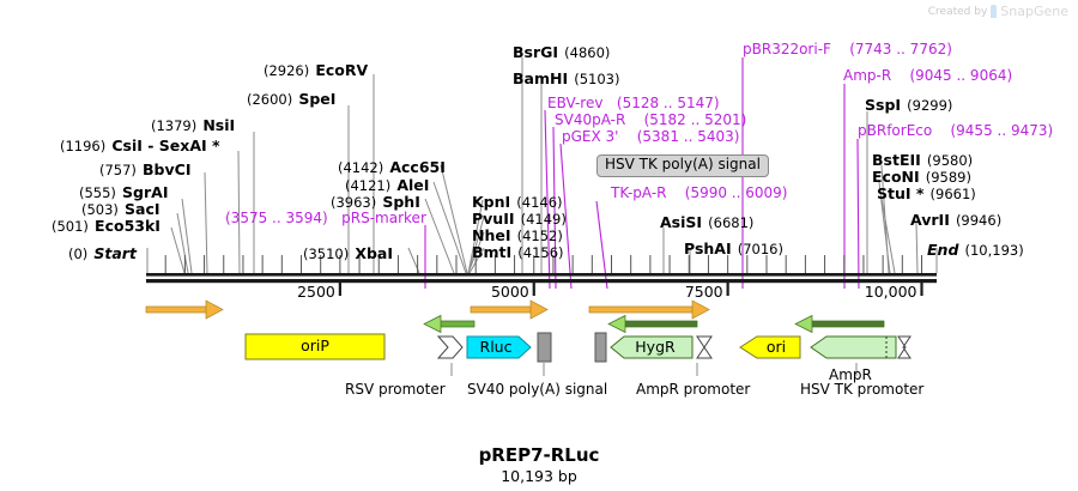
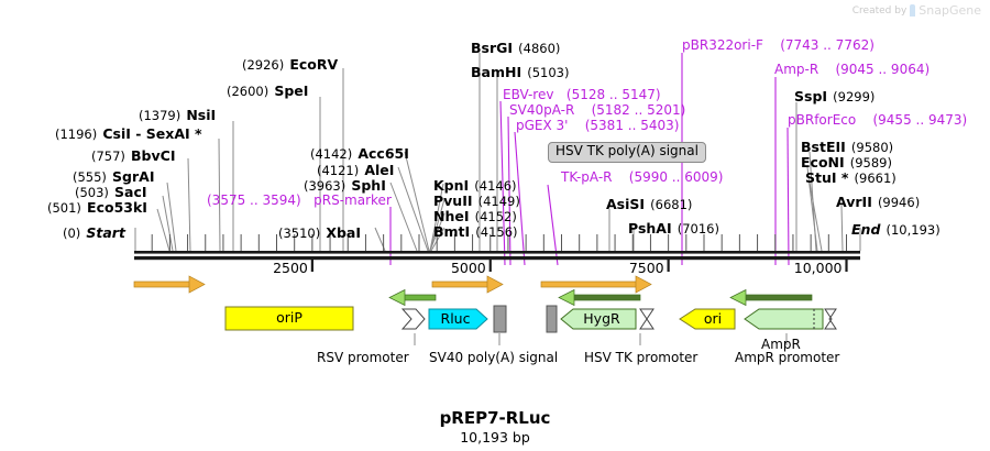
  Created by
  SnapGene
  2500
  5000
  7500
  10,000
  (0) Start
  (501) Eco53kI
  (503) SacI
  (555) SgrAI
  (757) BbvCI
  (1196) CsiI - SexAI *
  (1379) NsiI
  (2600) SpeI
  (2926) EcoRV
  (3510) XbaI
  (3963) SphI
  (4121) AleI
  (4142) Acc65I
  KpnI (4146)
  PvuII (4149)
  NheI (4152)
  BmtI (4156)
  BsrGI (4860)
  BamHI (5103)
  AsiSI (6681)
  PshAI (7016)
  SspI (9299)
  BstEII (9580)
  EcoNI (9589)
  StuI * (9661)
  AvrII (9946)
  End (10,193)
  (3575 .. 3594) pRS-marker
  EBV-rev (5128 .. 5147)
  SV40pA-R (5182 .. 5201)
  pGEX 3' (5381 .. 5403)
  TK-pA-R (5990 .. 6009)
  pBR322ori-F (7743 .. 7762)
  Amp-R (9045 .. 9064)
  pBRforEco (9455 .. 9473)
  HSV TK poly(A) signal
  oriP
  Rluc
  HygR
  ori
  RSV promoter
  SV40 poly(A) signal
- AmpR promoter
+ HSV TK promoter
  AmpR
- HSV TK promoter
+ AmpR promoter
  pREP7-RLuc
  10,193 bp
